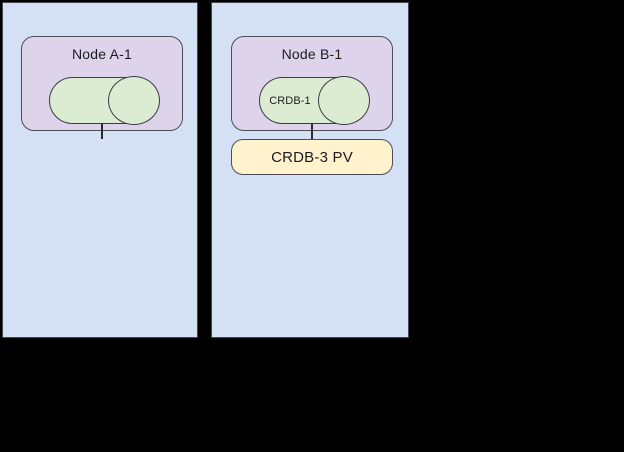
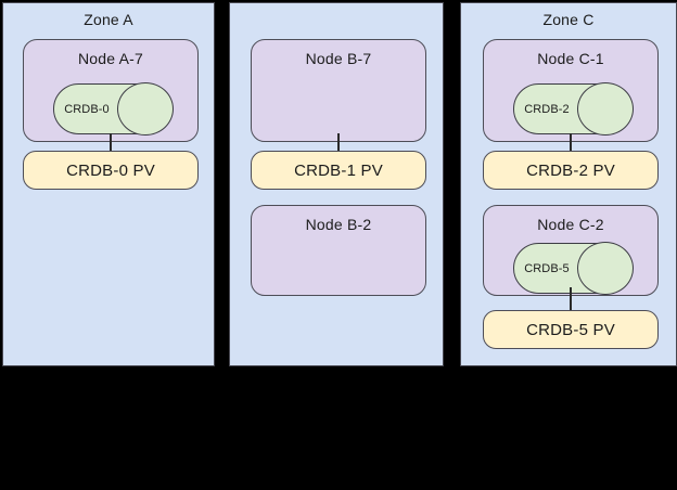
+ Zone A
- Node A-1
+ Node A-7
+ CRDB-0
+ CRDB-0 PV
- Node B-1
+ Node B-7
- CRDB-1
- CRDB-3 PV
+ CRDB-1 PV
+ Node B-2
+ Zone C
+ Node C-1
+ CRDB-2
+ CRDB-2 PV
+ Node C-2
+ CRDB-5
+ CRDB-5 PV
